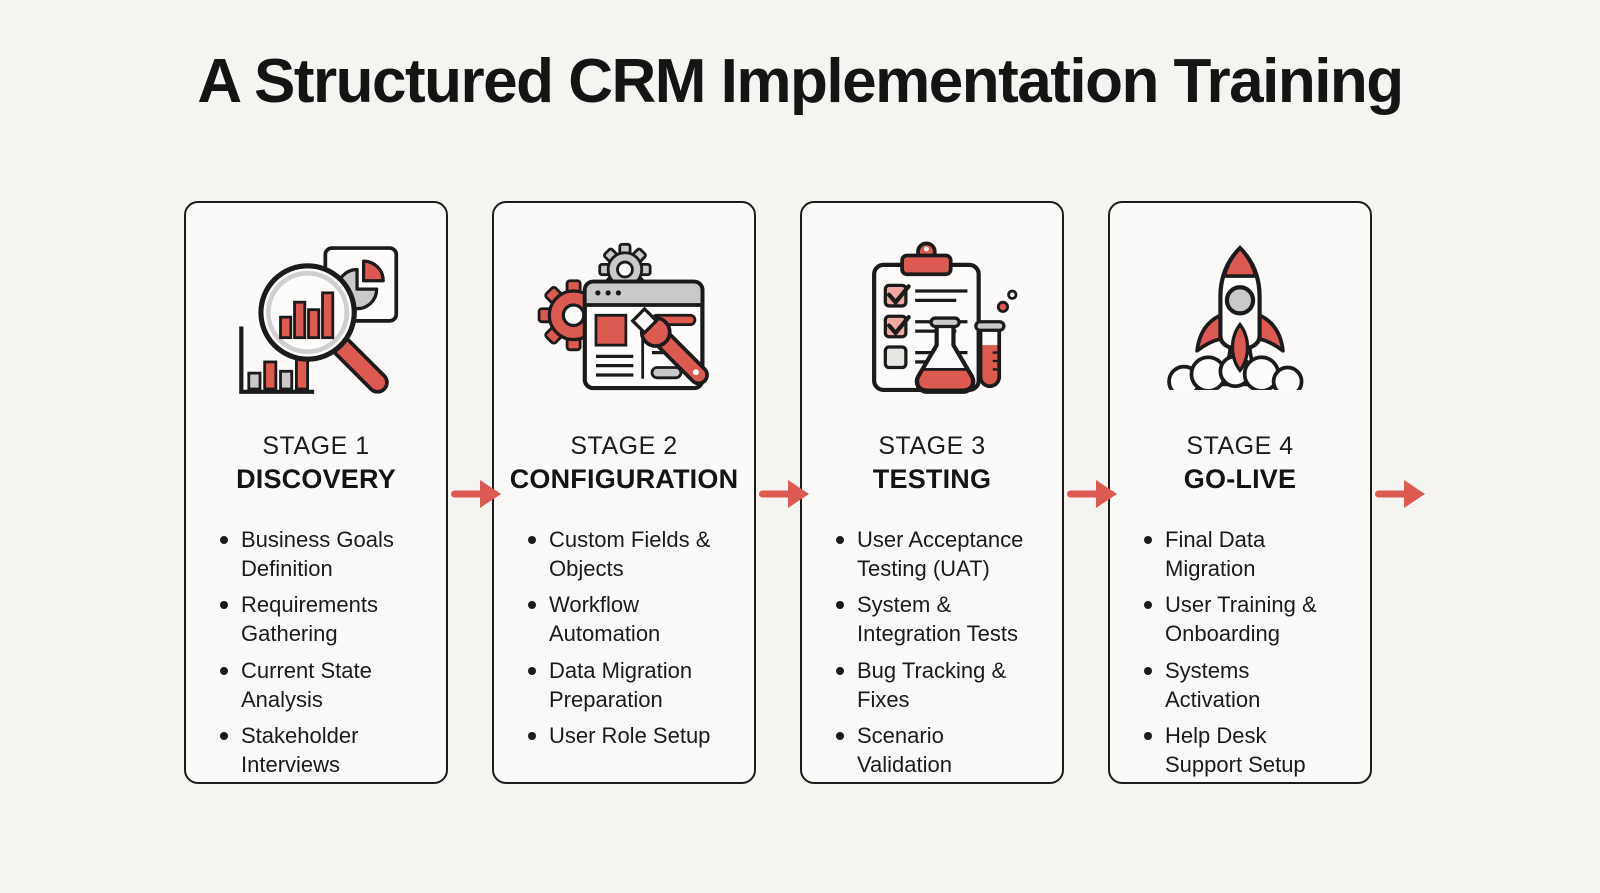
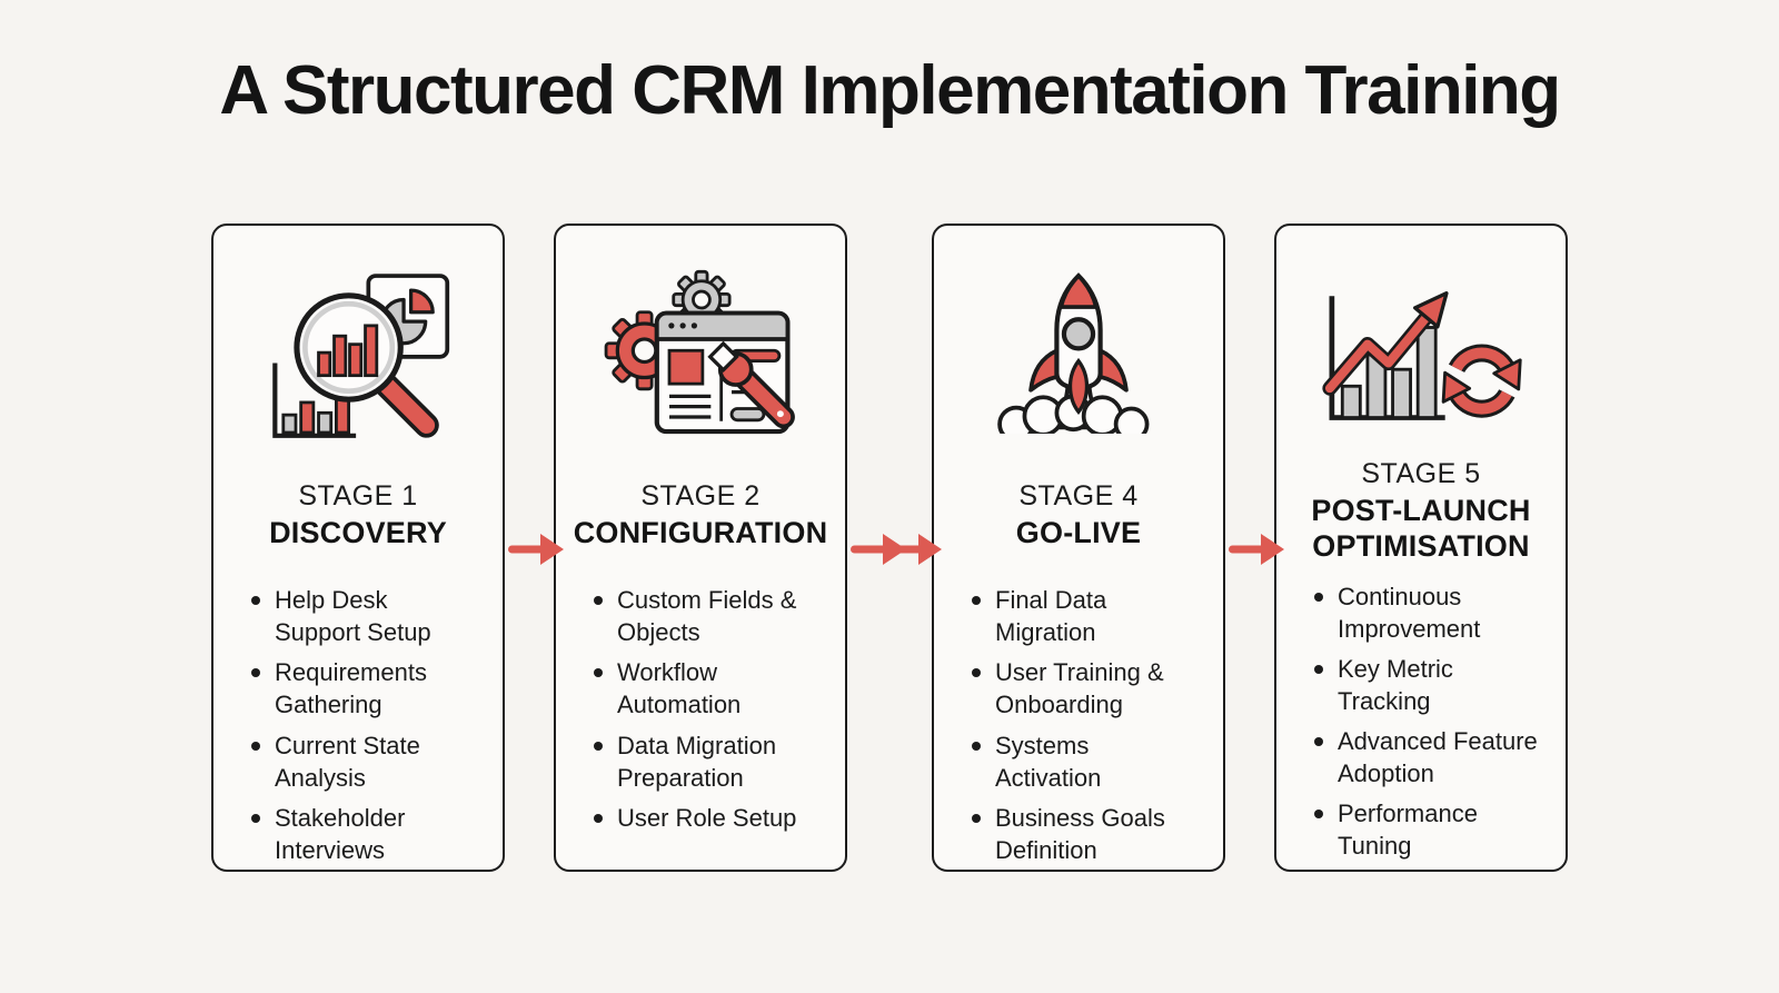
  A Structured CRM Implementation Training
  STAGE 1
  DISCOVERY
- Business Goals Definition
+ Help Desk Support Setup
  Requirements Gathering
  Current State Analysis
  Stakeholder Interviews
  STAGE 2
  CONFIGURATION
  Custom Fields & Objects
  Workflow Automation
  Data Migration Preparation
  User Role Setup
- STAGE 3
- TESTING
- User Acceptance Testing (UAT)
- System & Integration Tests
- Bug Tracking & Fixes
- Scenario Validation
  STAGE 4
  GO-LIVE
  Final Data Migration
  User Training & Onboarding
  Systems Activation
- Help Desk Support Setup
+ Business Goals Definition
+ STAGE 5
+ POST-LAUNCH OPTIMISATION
+ Continuous Improvement
+ Key Metric Tracking
+ Advanced Feature Adoption
+ Performance Tuning
